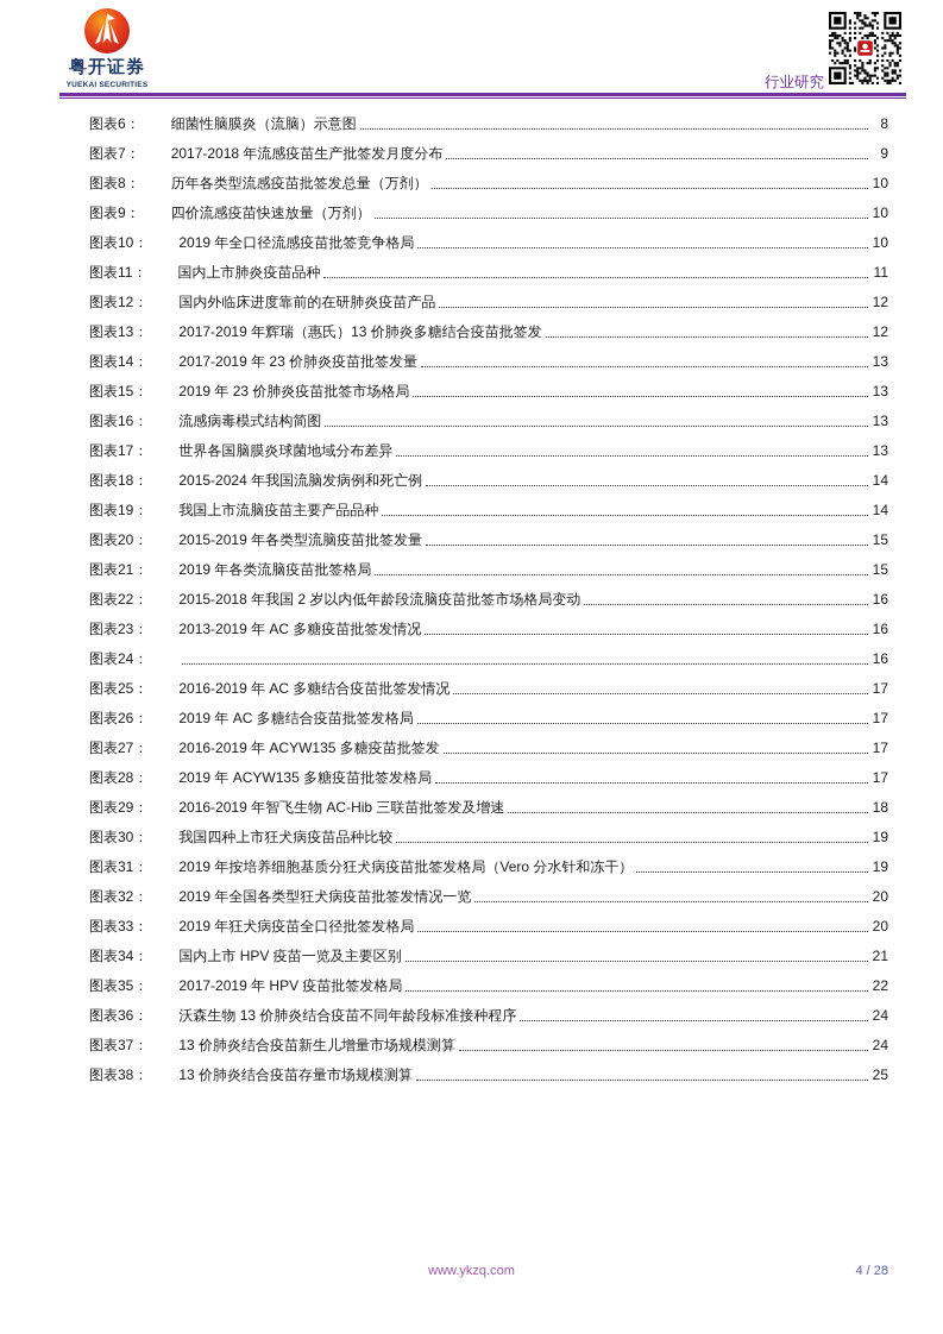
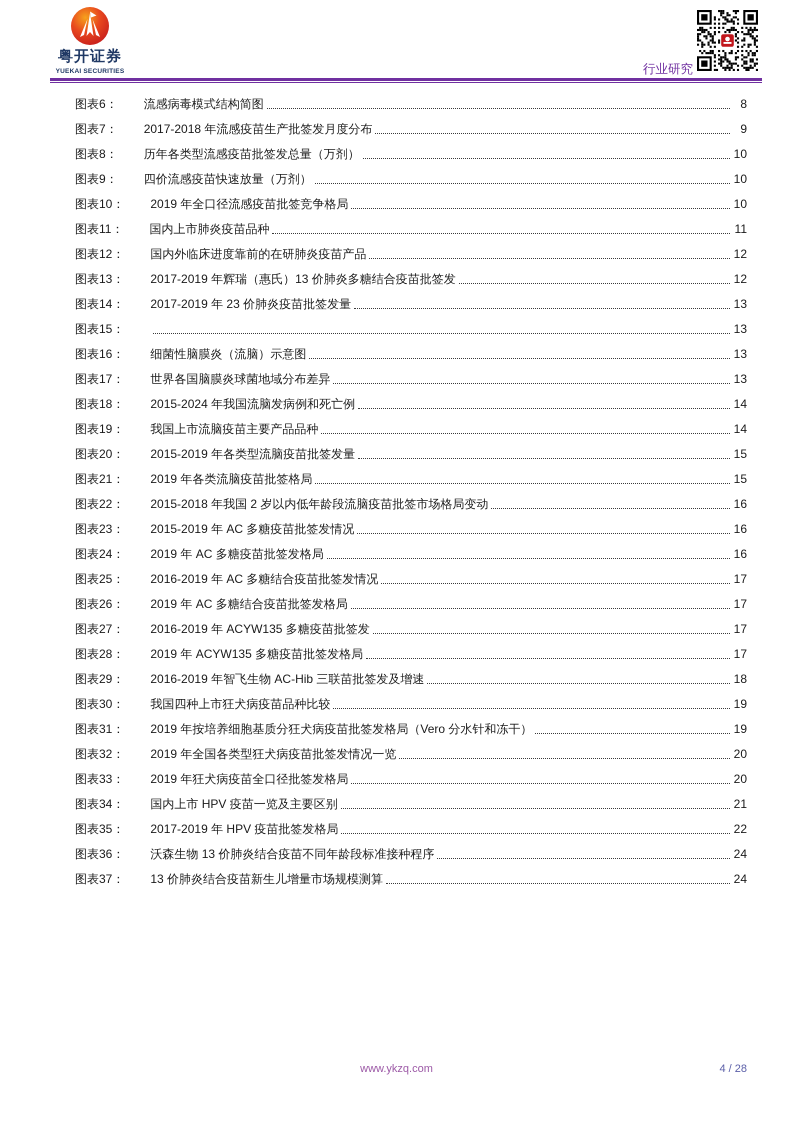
  粤开证券
  行业研究
  图表6：
- 细菌性脑膜炎（流脑）示意图
+ 流感病毒模式结构简图
  8
  图表7：
  2017-2018 年流感疫苗生产批签发月度分布
  9
  图表8：
  历年各类型流感疫苗批签发总量（万剂）
  10
  图表9：
  四价流感疫苗快速放量（万剂）
  10
  图表10：
  2019 年全口径流感疫苗批签竞争格局
  10
  图表11：
  国内上市肺炎疫苗品种
  11
  图表12：
  国内外临床进度靠前的在研肺炎疫苗产品
  12
  图表13：
  2017-2019 年辉瑞（惠氏）13 价肺炎多糖结合疫苗批签发
  12
  图表14：
  2017-2019 年 23 价肺炎疫苗批签发量
  13
  图表15：
- 2019 年 23 价肺炎疫苗批签市场格局
  13
  图表16：
- 流感病毒模式结构简图
+ 细菌性脑膜炎（流脑）示意图
  13
  图表17：
  世界各国脑膜炎球菌地域分布差异
  13
  图表18：
  2015-2024 年我国流脑发病例和死亡例
  14
  图表19：
  我国上市流脑疫苗主要产品品种
  14
  图表20：
  2015-2019 年各类型流脑疫苗批签发量
  15
  图表21：
  2019 年各类流脑疫苗批签格局
  15
  图表22：
  2015-2018 年我国 2 岁以内低年龄段流脑疫苗批签市场格局变动
  16
  图表23：
- 2013-2019 年 AC 多糖疫苗批签发情况
+ 2015-2019 年 AC 多糖疫苗批签发情况
  16
  图表24：
+ 2019 年 AC 多糖疫苗批签发格局
  16
  图表25：
  2016-2019 年 AC 多糖结合疫苗批签发情况
  17
  图表26：
  2019 年 AC 多糖结合疫苗批签发格局
  17
  图表27：
  2016-2019 年 ACYW135 多糖疫苗批签发
  17
  图表28：
  2019 年 ACYW135 多糖疫苗批签发格局
  17
  图表29：
  2016-2019 年智飞生物 AC-Hib 三联苗批签发及增速
  18
  图表30：
  我国四种上市狂犬病疫苗品种比较
  19
  图表31：
  2019 年按培养细胞基质分狂犬病疫苗批签发格局（Vero 分水针和冻干）
  19
  图表32：
  2019 年全国各类型狂犬病疫苗批签发情况一览
  20
  图表33：
  2019 年狂犬病疫苗全口径批签发格局
  20
  图表34：
  国内上市 HPV 疫苗一览及主要区别
  21
  图表35：
  2017-2019 年 HPV 疫苗批签发格局
  22
  图表36：
  沃森生物 13 价肺炎结合疫苗不同年龄段标准接种程序
  24
  图表37：
  13 价肺炎结合疫苗新生儿增量市场规模测算
  24
- 图表38：
- 13 价肺炎结合疫苗存量市场规模测算
- 25
  www.ykzq.com
  4 / 28
